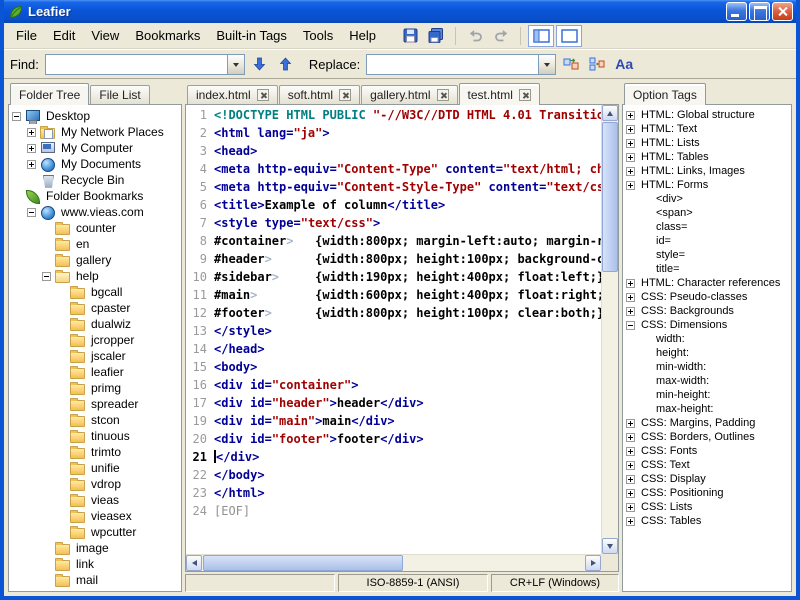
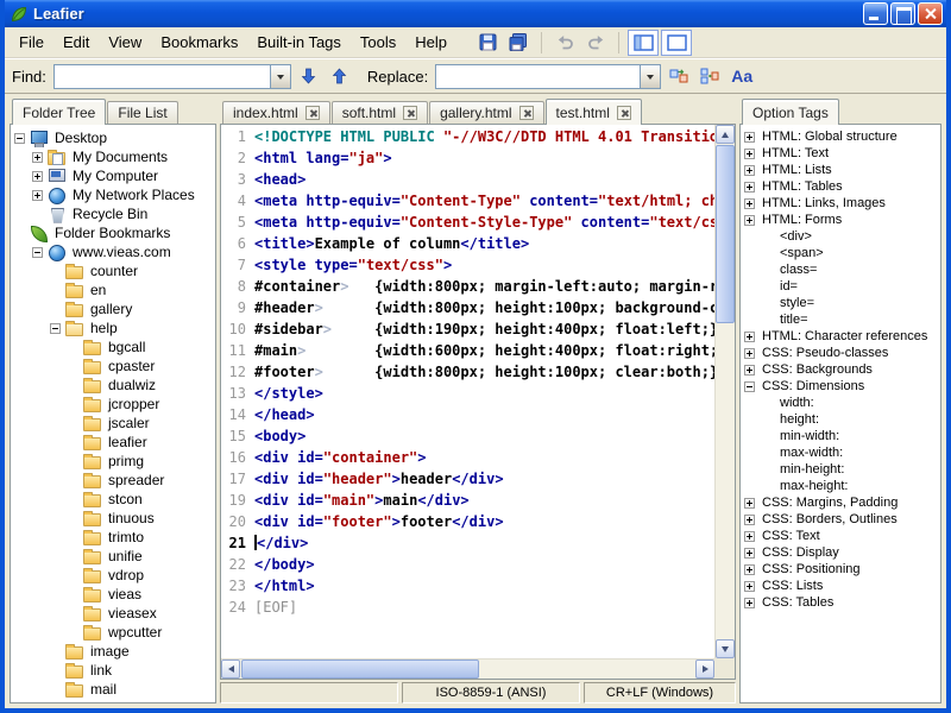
  Leafier
  File
  Edit
  View
  Bookmarks
  Built-in Tags
  Tools
  Help
  Find:
  Replace:
  Aa
  Folder Tree
  File List
  Desktop
- My Network Places
+ My Documents
  My Computer
- My Documents
+ My Network Places
  Recycle Bin
  Folder Bookmarks
  www.vieas.com
  counter
  en
  gallery
  help
  bgcall
  cpaster
  dualwiz
  jcropper
  jscaler
  leafier
  primg
  spreader
  stcon
  tinuous
  trimto
  unifie
  vdrop
  vieas
  vieasex
  wpcutter
  image
  link
  mail
  index.html
  soft.html
  gallery.html
  test.html
  1
  <!DOCTYPE HTML PUBLIC "-//W3C//DTD HTML 4.01 Transiti
  2
  <html lang="ja">
  3
  <head>
  4
  <meta http-equiv="Content-Type" content="text/html; c
  5
  <meta http-equiv="Content-Style-Type" content="text/c
  6
  <title>Example of column</title>
  7
  <style type="text/css">
  8
  #container> {width:800px; margin-left:auto; margin-
  9
  #header> {width:800px; height:100px; background-
  10
  #sidebar> {width:190px; height:400px; float:left;
  11
  #main> {width:600px; height:400px; float:right
  12
  #footer> {width:800px; height:100px; clear:both;
  13
  </style>
  14
  </head>
  15
  <body>
  16
  <div id="container">
  17
  <div id="header">header</div>
  19
  <div id="main">main</div>
  20
  <div id="footer">footer</div>
  21
  </div>
  22
  </body>
  23
  </html>
  24
  [EOF]
  ISO-8859-1 (ANSI)
  CR+LF (Windows)
  Option Tags
  HTML: Global structure
  HTML: Text
  HTML: Lists
  HTML: Tables
  HTML: Links, Images
  HTML: Forms
  <div>
  <span>
  class=
  id=
  style=
  title=
  HTML: Character references
  CSS: Pseudo-classes
  CSS: Backgrounds
  CSS: Dimensions
  width:
  height:
  min-width:
  max-width:
  min-height:
  max-height:
  CSS: Margins, Padding
  CSS: Borders, Outlines
- CSS: Fonts
  CSS: Text
  CSS: Display
  CSS: Positioning
  CSS: Lists
  CSS: Tables
